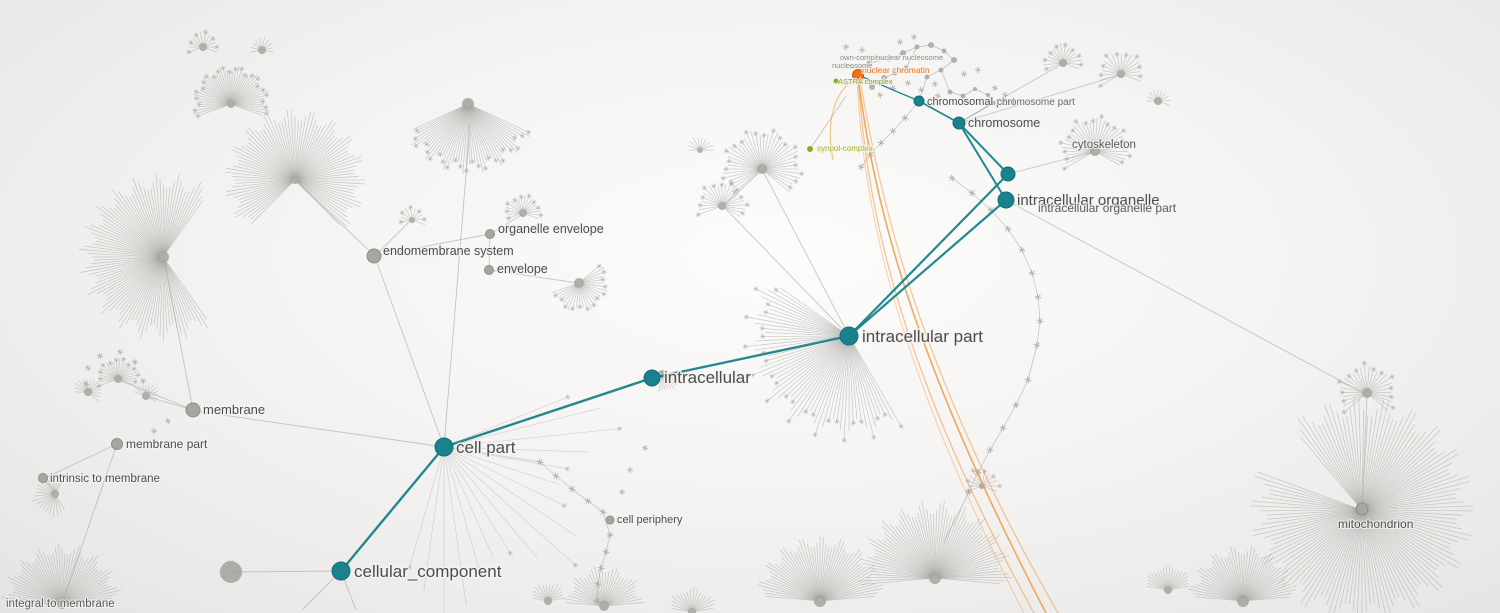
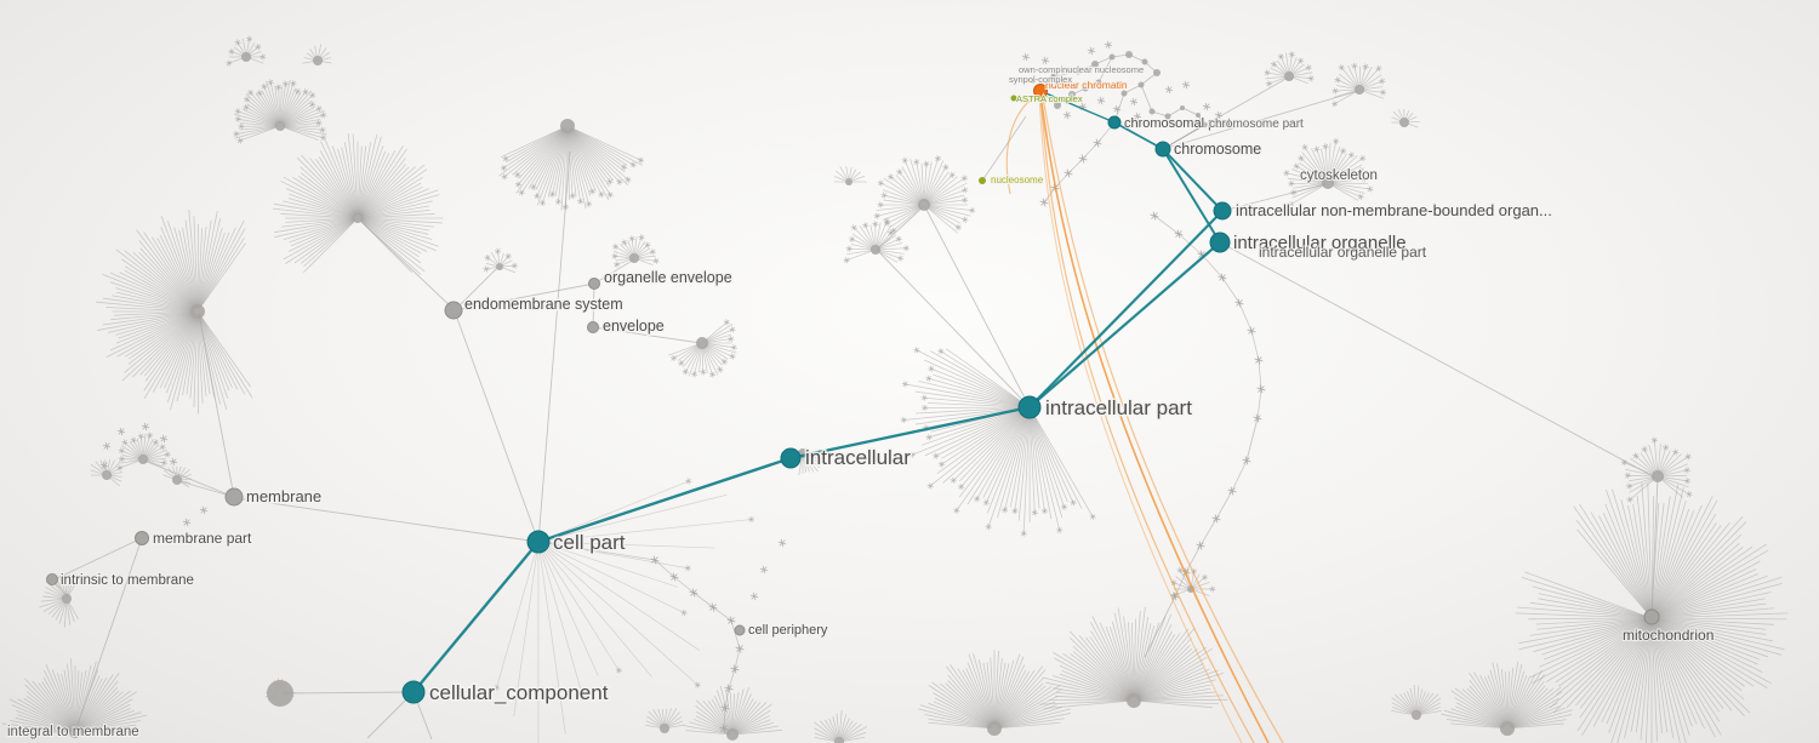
  cellular_component
  cell part
  intracellular
  intracellular part
  intracellular organelle
+ intracellular non-membrane-bounded organ...
  chromosome
  chromosomal part
  nuclear chromatin
  membrane
  membrane part
  intrinsic to membrane
  endomembrane system
  organelle envelope
  envelope
  cell periphery
  mitochondrion
  intracellular organelle part
  chromosome part
  cytoskeleton
  integral to membrane
  own-complex
  nuclear nucleosome
- nucleosome
+ synpol-complex
  ASTRA complex
- synpol-complex
+ nucleosome
